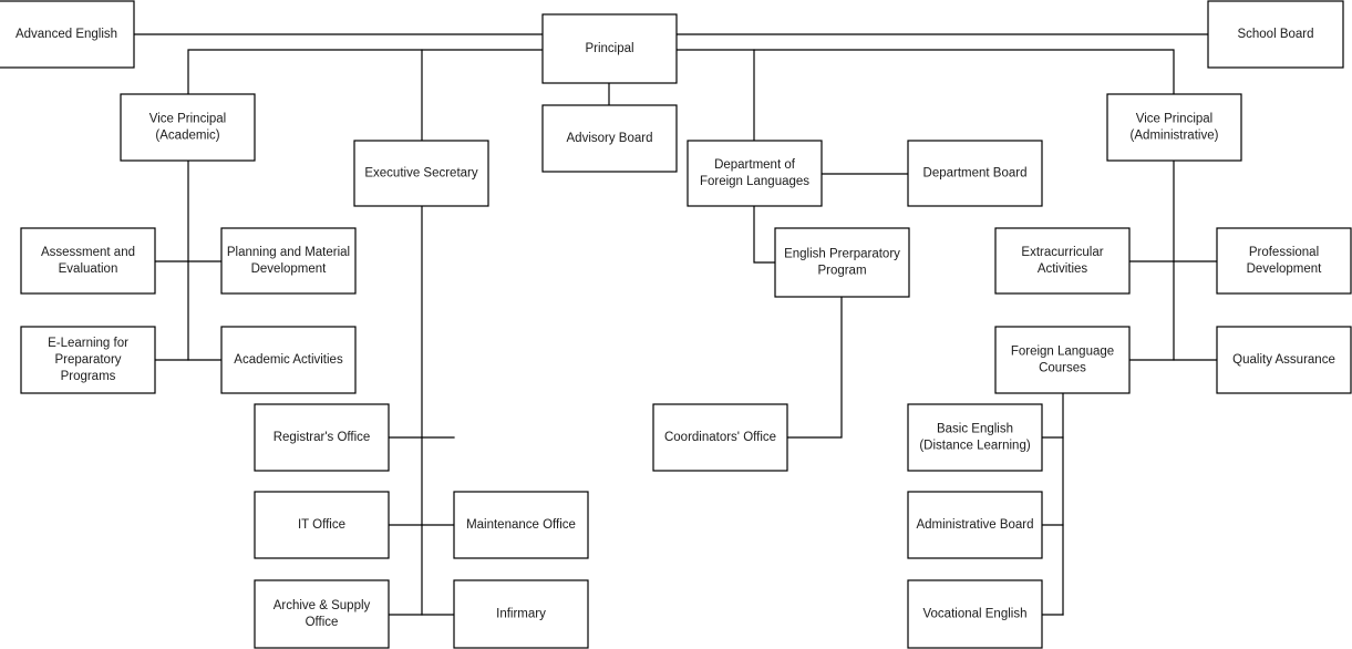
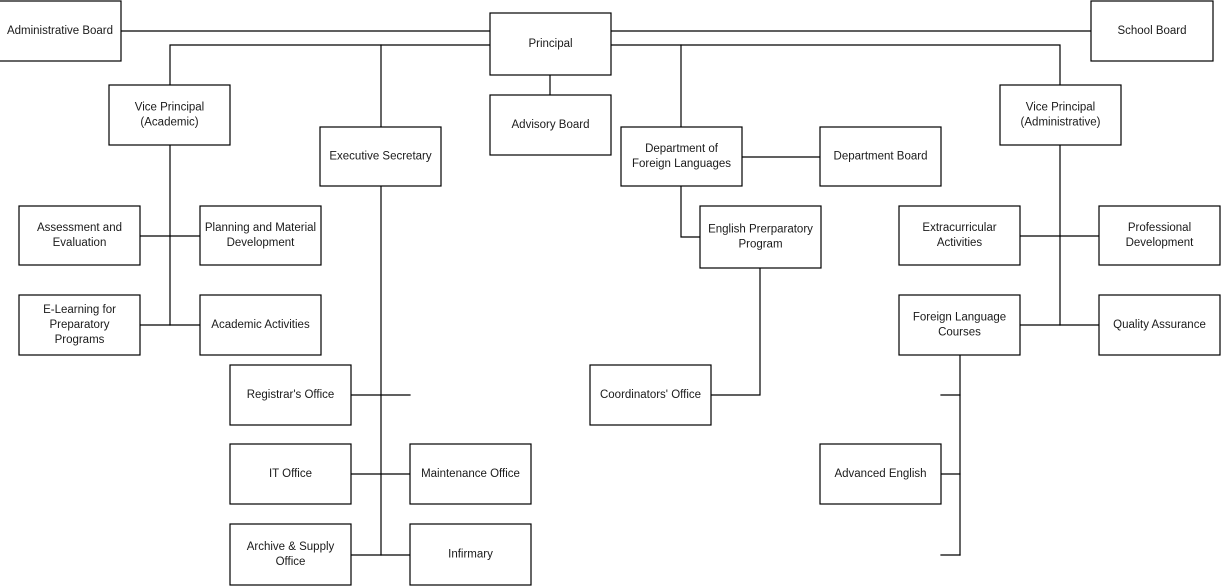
- Advanced English
+ Administrative Board
  Principal
  School Board
  Vice Principal
  (Academic)
  Executive Secretary
  Advisory Board
  Department of
  Foreign Languages
  Department Board
  Vice Principal
  (Administrative)
  Assessment and
  Evaluation
  Planning and Material
  Development
  English Prerparatory
  Program
  Extracurricular
  Activities
  Professional
  Development
  E-Learning for
  Preparatory
  Programs
  Academic Activities
  Foreign Language
  Courses
  Quality Assurance
  Registrar's Office
  Coordinators' Office
- Basic English
- (Distance Learning)
  IT Office
  Maintenance Office
- Administrative Board
+ Advanced English
  Archive & Supply
  Office
  Infirmary
- Vocational English
